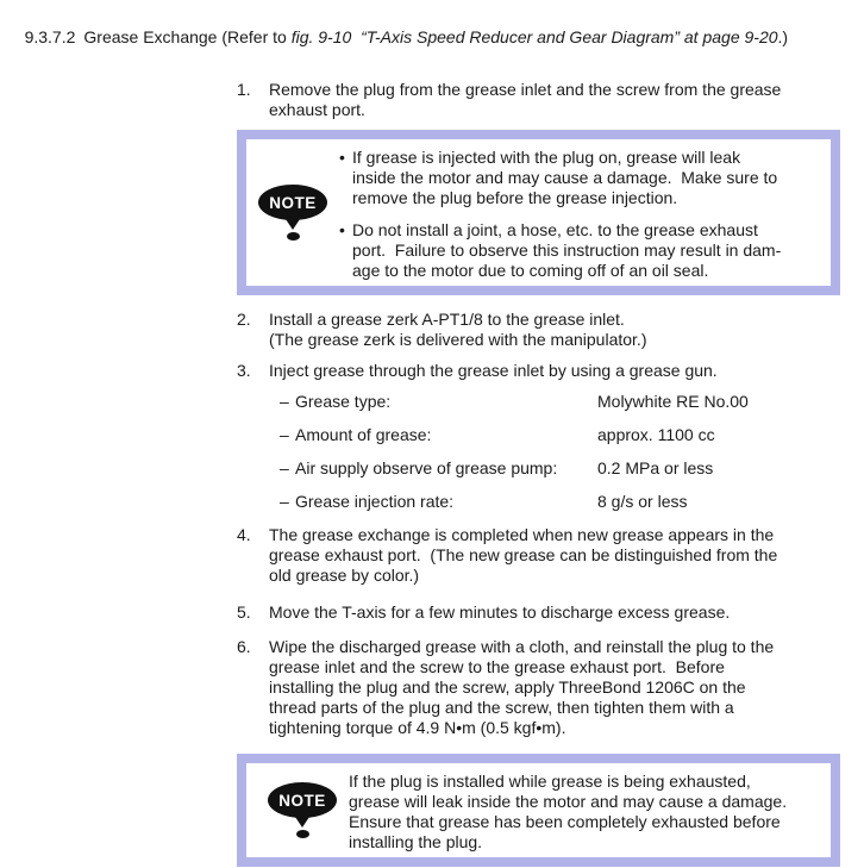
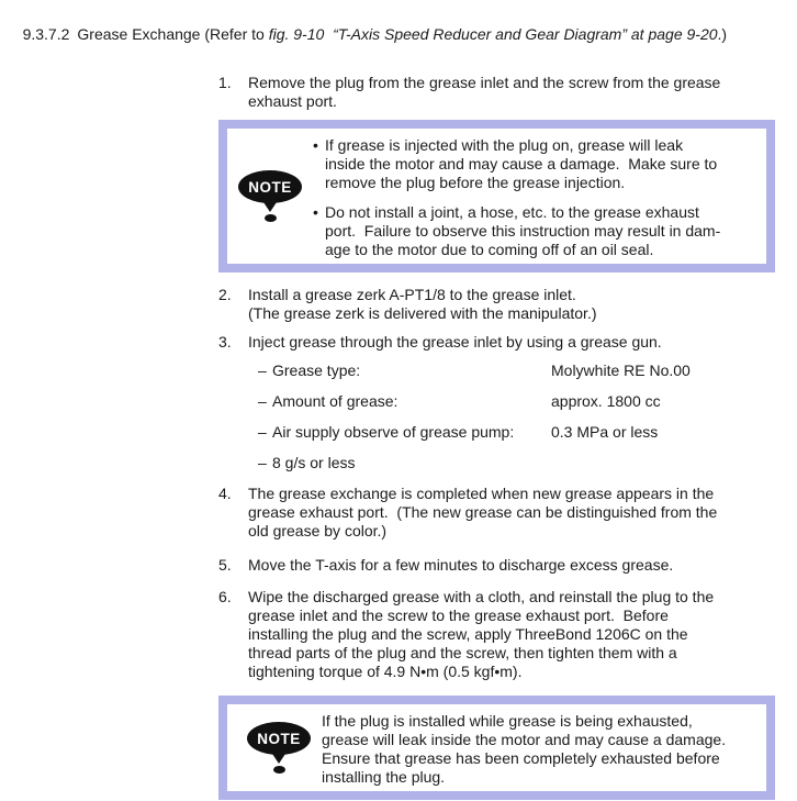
  9.3.7.2 Grease Exchange (Refer to fig. 9-10 “T-Axis Speed Reducer and Gear Diagram” at page 9-20.)
  1.
  Remove the plug from the grease inlet and the screw from the grease
  exhaust port.
  NOTE
  •
  If grease is injected with the plug on, grease will leak
  inside the motor and may cause a damage. Make sure to
  remove the plug before the grease injection.
  •
  Do not install a joint, a hose, etc. to the grease exhaust
  port. Failure to observe this instruction may result in dam-
  age to the motor due to coming off of an oil seal.
  2.
  Install a grease zerk A-PT1/8 to the grease inlet.
  (The grease zerk is delivered with the manipulator.)
  3.
  Inject grease through the grease inlet by using a grease gun.
  –
  Grease type:
  Molywhite RE No.00
  –
  Amount of grease:
- approx. 1100 cc
+ approx. 1800 cc
  –
  Air supply observe of grease pump:
- 0.2 MPa or less
+ 0.3 MPa or less
  –
- Grease injection rate:
  8 g/s or less
  4.
  The grease exchange is completed when new grease appears in the
  grease exhaust port. (The new grease can be distinguished from the
  old grease by color.)
  5.
  Move the T-axis for a few minutes to discharge excess grease.
  6.
  Wipe the discharged grease with a cloth, and reinstall the plug to the
  grease inlet and the screw to the grease exhaust port. Before
  installing the plug and the screw, apply ThreeBond 1206C on the
  thread parts of the plug and the screw, then tighten them with a
  tightening torque of 4.9 N•m (0.5 kgf•m).
  NOTE
  If the plug is installed while grease is being exhausted,
  grease will leak inside the motor and may cause a damage.
  Ensure that grease has been completely exhausted before
  installing the plug.
